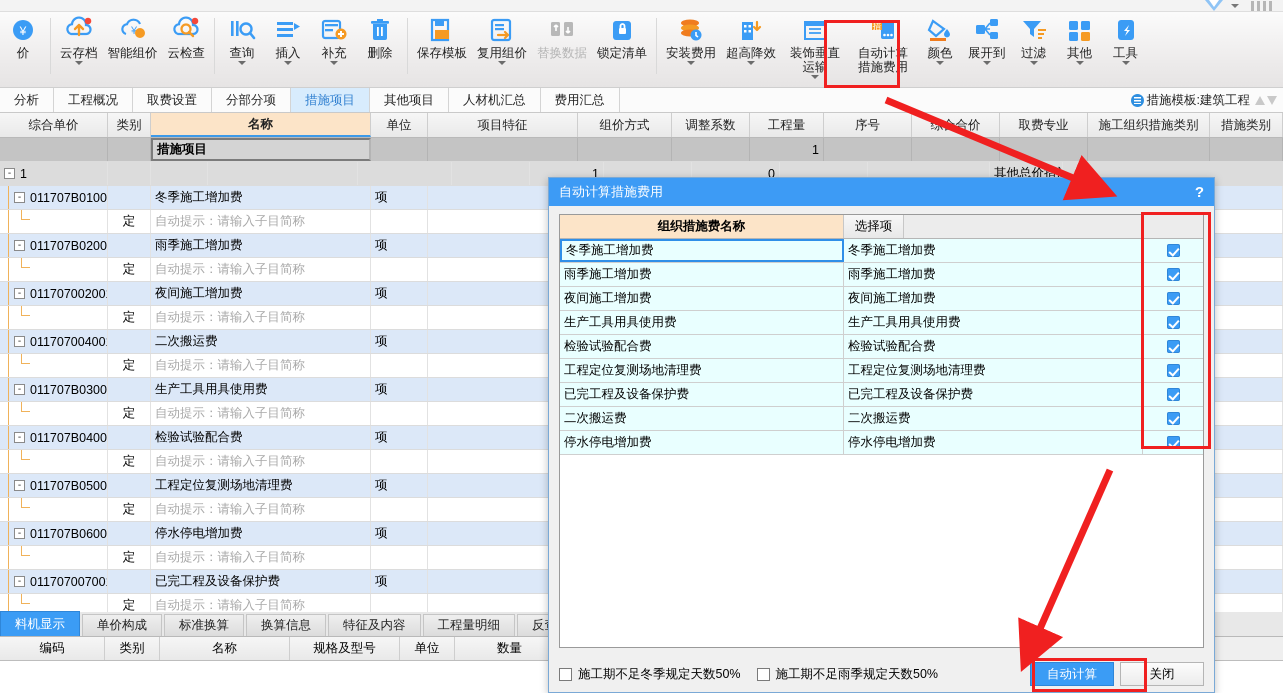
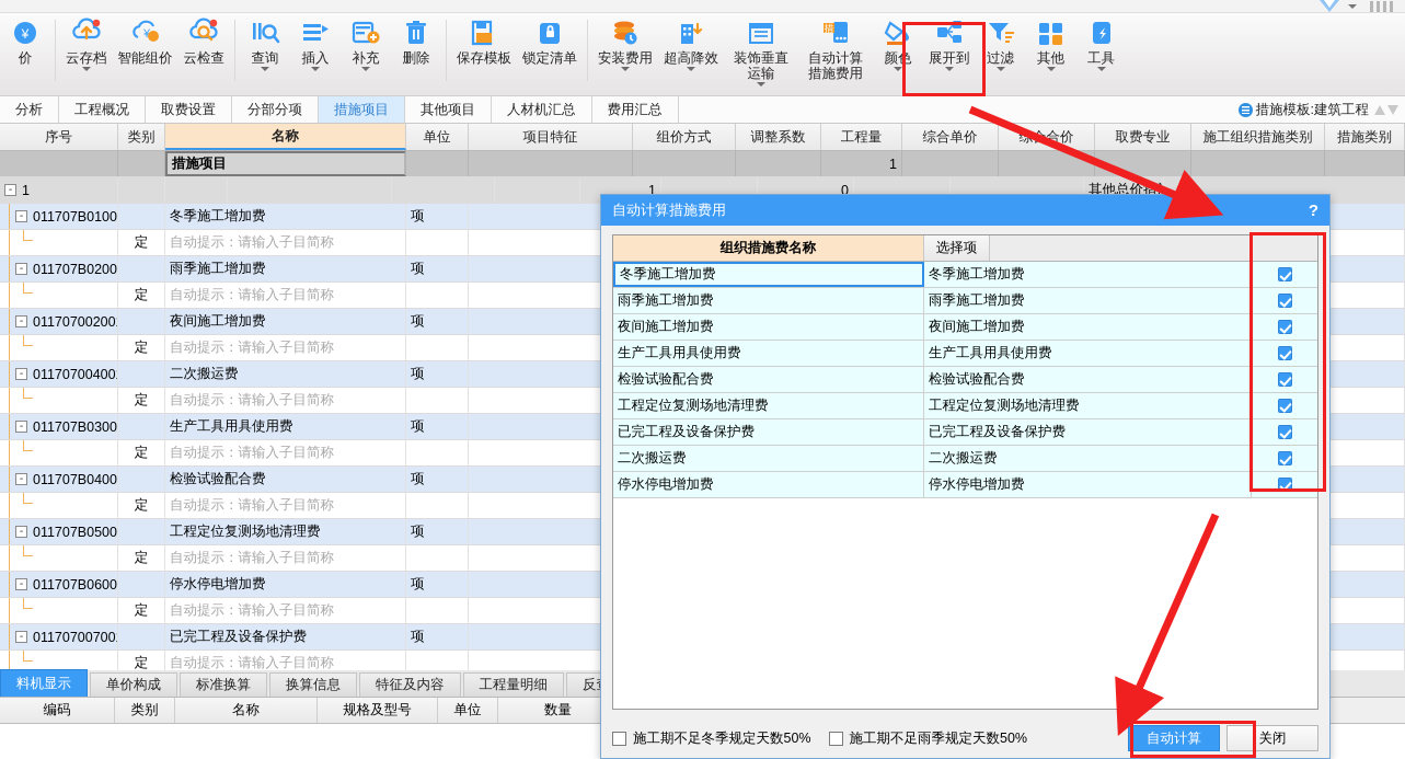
  ¥
  价
  云存档
  ¥
  智能组价
  云检查
  查询
  插入
  补充
  删除
  保存模板
- 复用组价
- 替换数据
  锁定清单
  安装费用
  超高降效
  装饰垂直运输
  措
  自动计算措施费用
  颜色
  展开到
  过滤
  其他
  工具
  分析
  工程概况
  取费设置
  分部分项
  措施项目
  其他项目
  人材机汇总
  费用汇总
  措施模板:建筑工程
- 综合单价
+ 序号
  类别
  名称
  单位
  项目特征
  组价方式
  调整系数
  工程量
- 序号
+ 综合单价
  取费专业
  施工组织措施类别
  措施类别
  措施项目
  1
  -
  1
  1
  0
  其他总价措
  -
  011707B0100
  冬季施工增加费
  项
  定
  自动提示：请输入子目简称
  -
  011707B0200
  雨季施工增加费
  项
  定
  自动提示：请输入子目简称
  -
  01170700200
  夜间施工增加费
  项
  定
  自动提示：请输入子目简称
  -
  01170700400
  二次搬运费
  项
  定
  自动提示：请输入子目简称
  -
  011707B0300
  生产工具用具使用费
  项
  定
  自动提示：请输入子目简称
  -
  011707B0400
  检验试验配合费
  项
  定
  自动提示：请输入子目简称
  -
  011707B0500
  工程定位复测场地清理费
  项
  定
  自动提示：请输入子目简称
  -
  011707B0600
  停水停电增加费
  项
  定
  自动提示：请输入子目简称
  -
  01170700700
  已完工程及设备保护费
  项
  定
  自动提示：请输入子目简称
  料机显示
  单价构成
  标准换算
  换算信息
  特征及内容
  工程量明细
  编码
  类别
  名称
  规格及型号
  单位
  数量
  自动计算措施费用
  ?
  组织措施费名称
  选择项
  冬季施工增加费
  冬季施工增加费
  雨季施工增加费
  雨季施工增加费
  夜间施工增加费
  夜间施工增加费
  生产工具用具使用费
  生产工具用具使用费
  检验试验配合费
  检验试验配合费
  工程定位复测场地清理费
  工程定位复测场地清理费
  已完工程及设备保护费
  已完工程及设备保护费
  二次搬运费
  二次搬运费
  停水停电增加费
  停水停电增加费
  施工期不足冬季规定天数50%
  施工期不足雨季规定天数50%
  自动计算
  关闭
